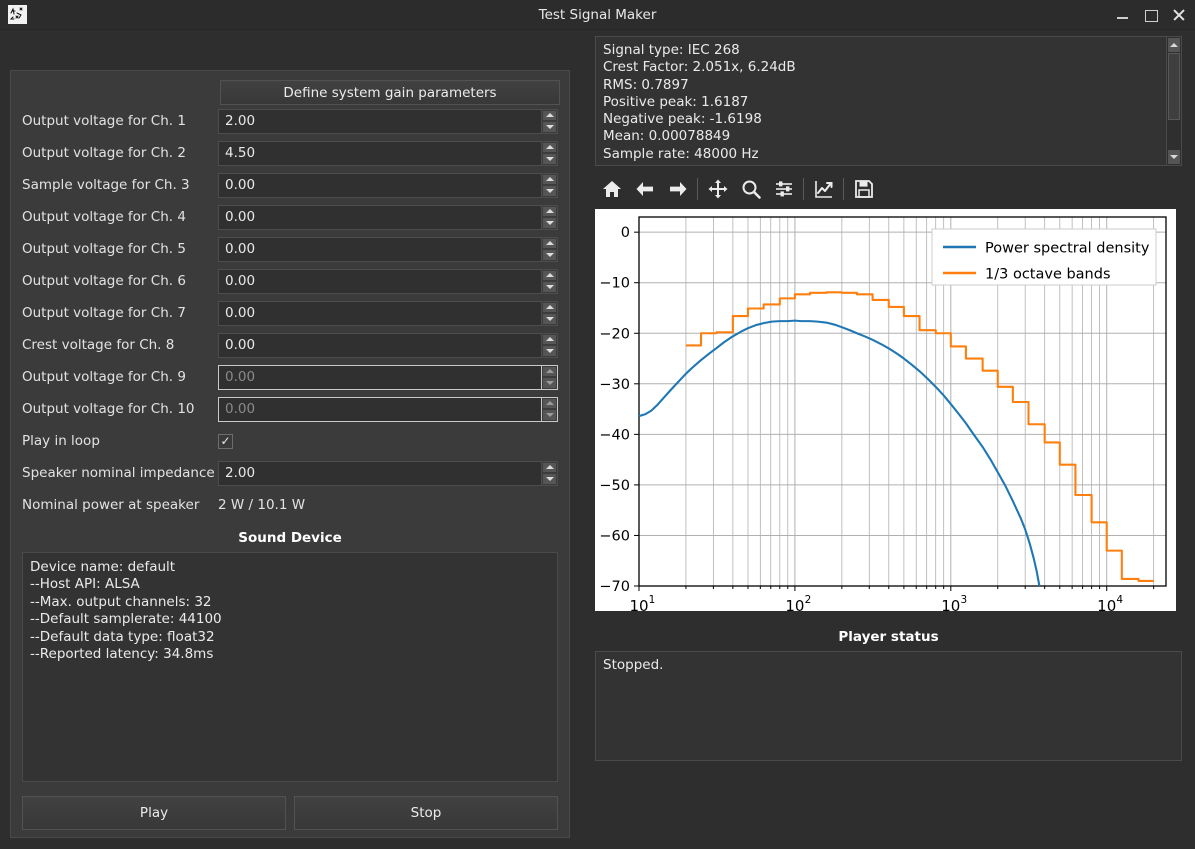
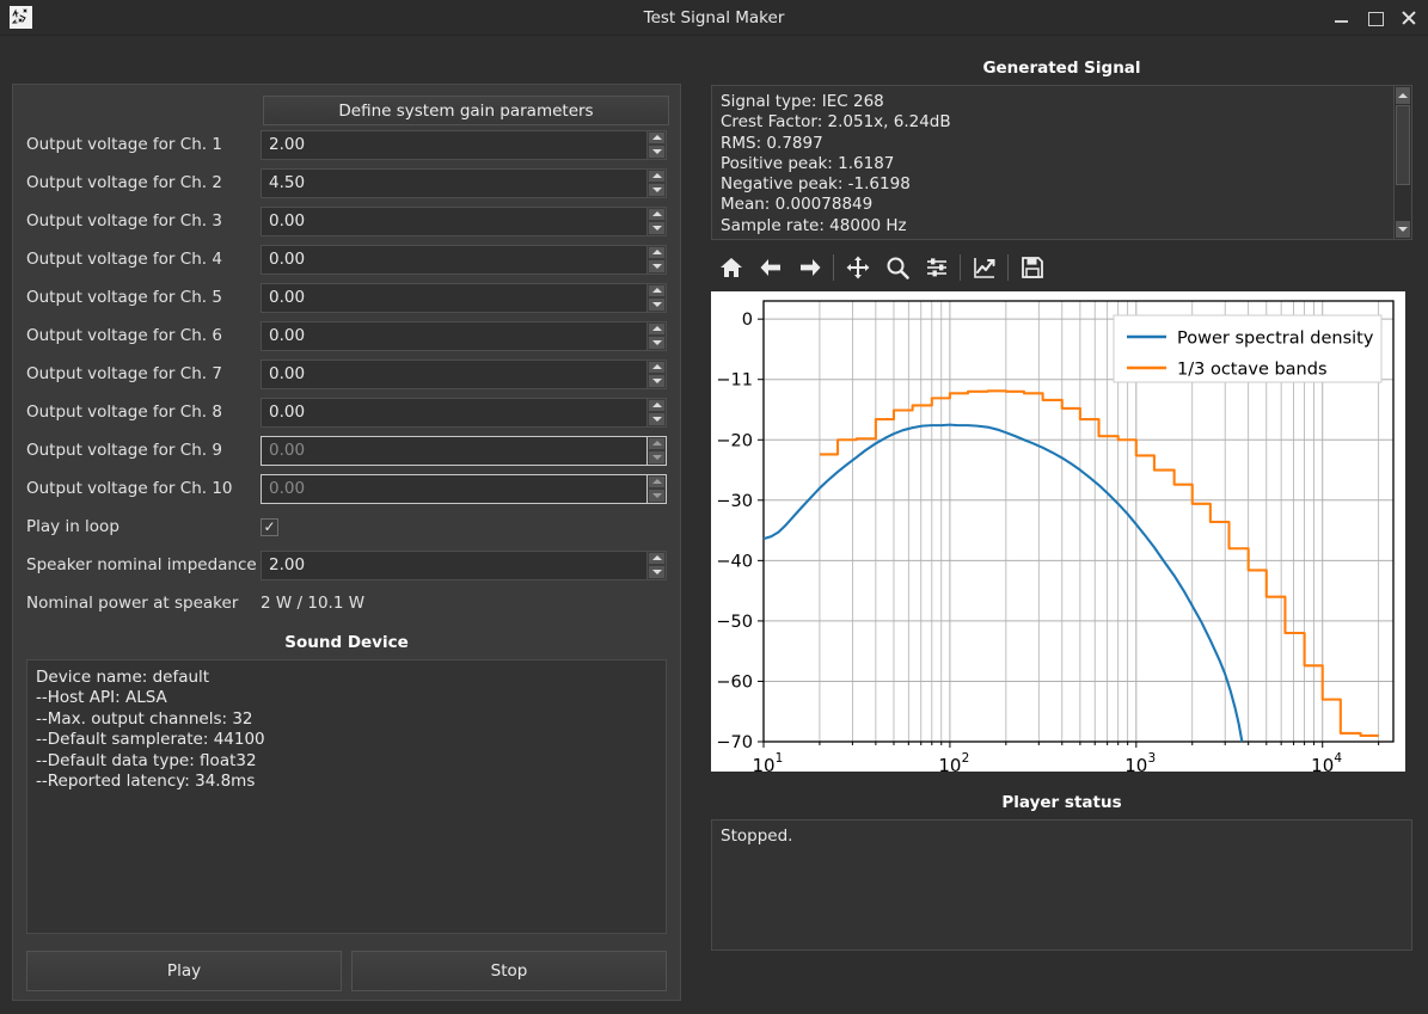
  Test Signal Maker
  Define system gain parameters
  Output voltage for Ch. 1
  2.00
  Output voltage for Ch. 2
  4.50
- Sample voltage for Ch. 3
+ Output voltage for Ch. 3
  0.00
  Output voltage for Ch. 4
  0.00
  Output voltage for Ch. 5
  0.00
  Output voltage for Ch. 6
  0.00
  Output voltage for Ch. 7
  0.00
- Crest voltage for Ch. 8
+ Output voltage for Ch. 8
  0.00
  Output voltage for Ch. 9
  0.00
  Output voltage for Ch. 10
  0.00
  Play in loop
  ✓
  Speaker nominal impedance
  2.00
  Nominal power at speaker
  2 W / 10.1 W
  Sound Device
  Device name: default
  --Host API: ALSA
  --Max. output channels: 32
  --Default samplerate: 44100
  --Default data type: float32
  --Reported latency: 34.8ms
  Play
  Stop
+ Generated Signal
  Signal type: IEC 268
  Crest Factor: 2.051x, 6.24dB
  RMS: 0.7897
  Positive peak: 1.6187
  Negative peak: -1.6198
  Mean: 0.00078849
  Sample rate: 48000 Hz
  0
- −10
+ −11
  −20
  −30
  −40
  −50
  −60
  −70
  10
  1
  10
  2
  10
  3
  10
  4
  Power spectral density
  1/3 octave bands
  Player status
  Stopped.
